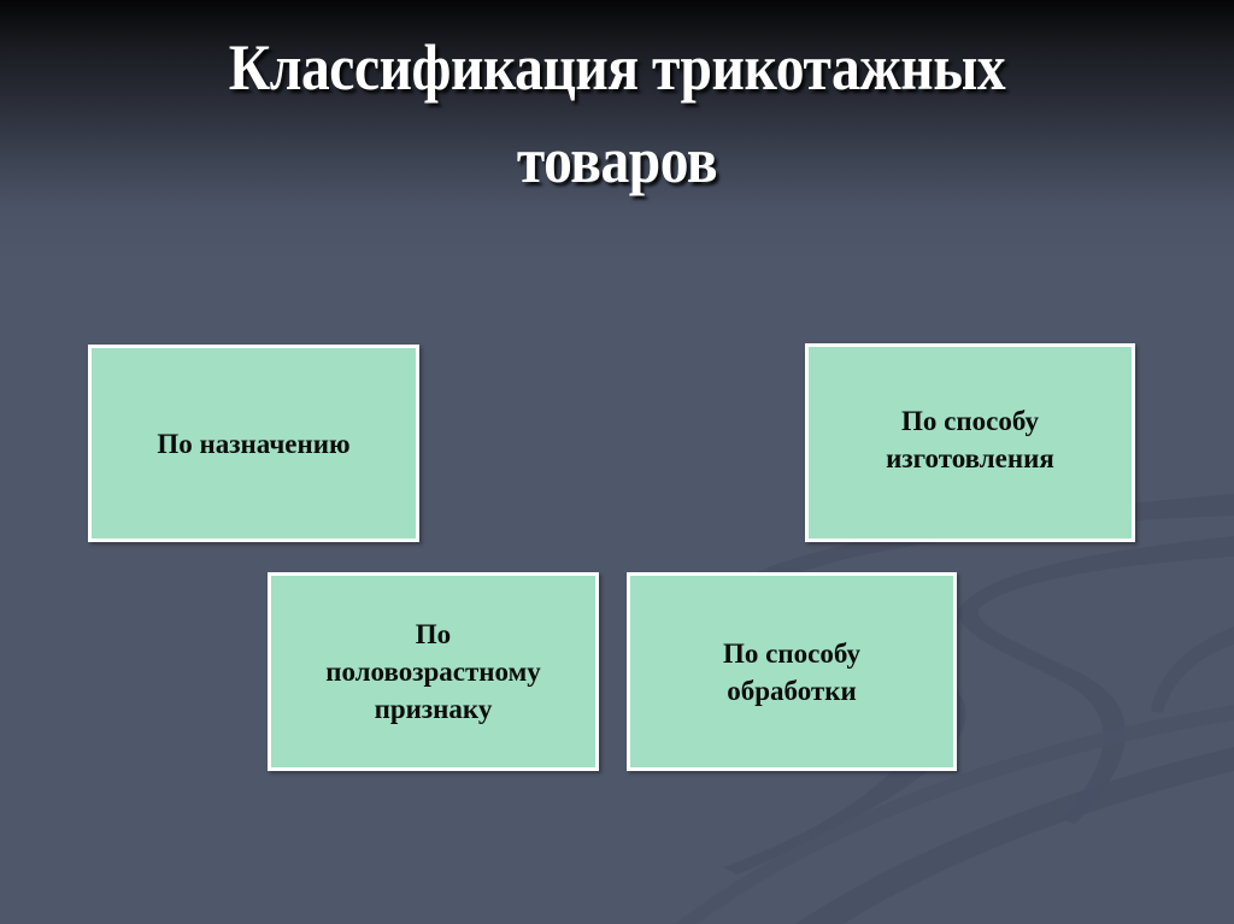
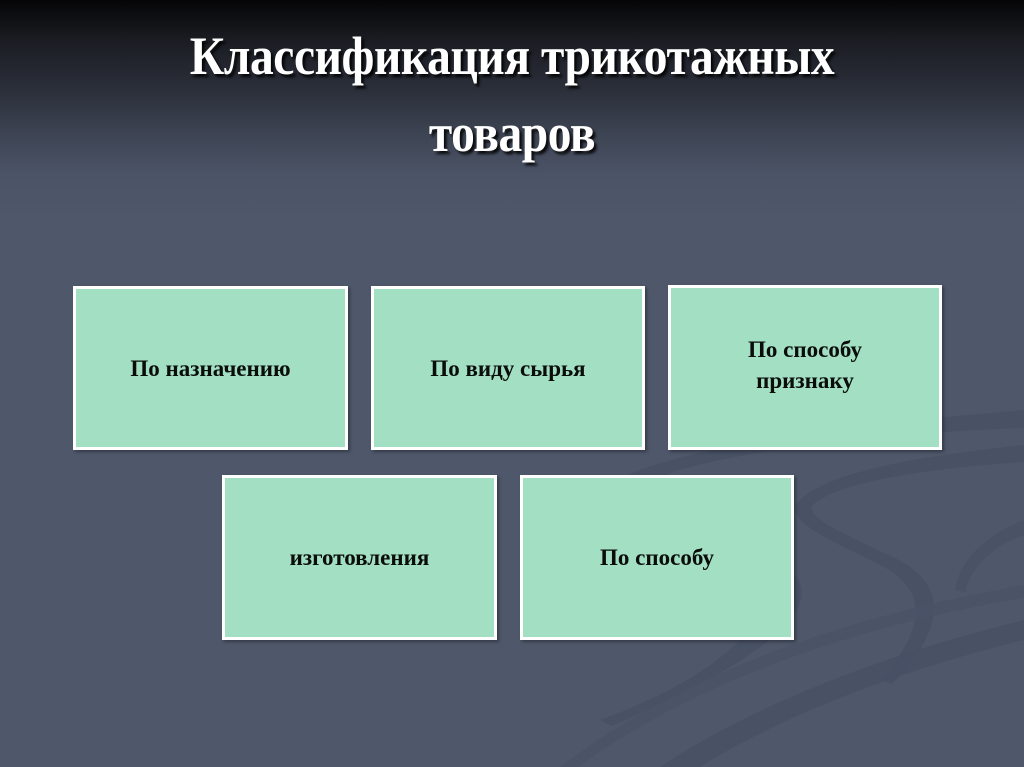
  Классификация трикотажных
  товаров
  По назначению
+ По виду сырья
  По способу
- изготовления
+ признаку
- По
- половозрастному
- признаку
+ изготовления
  По способу
- обработки
